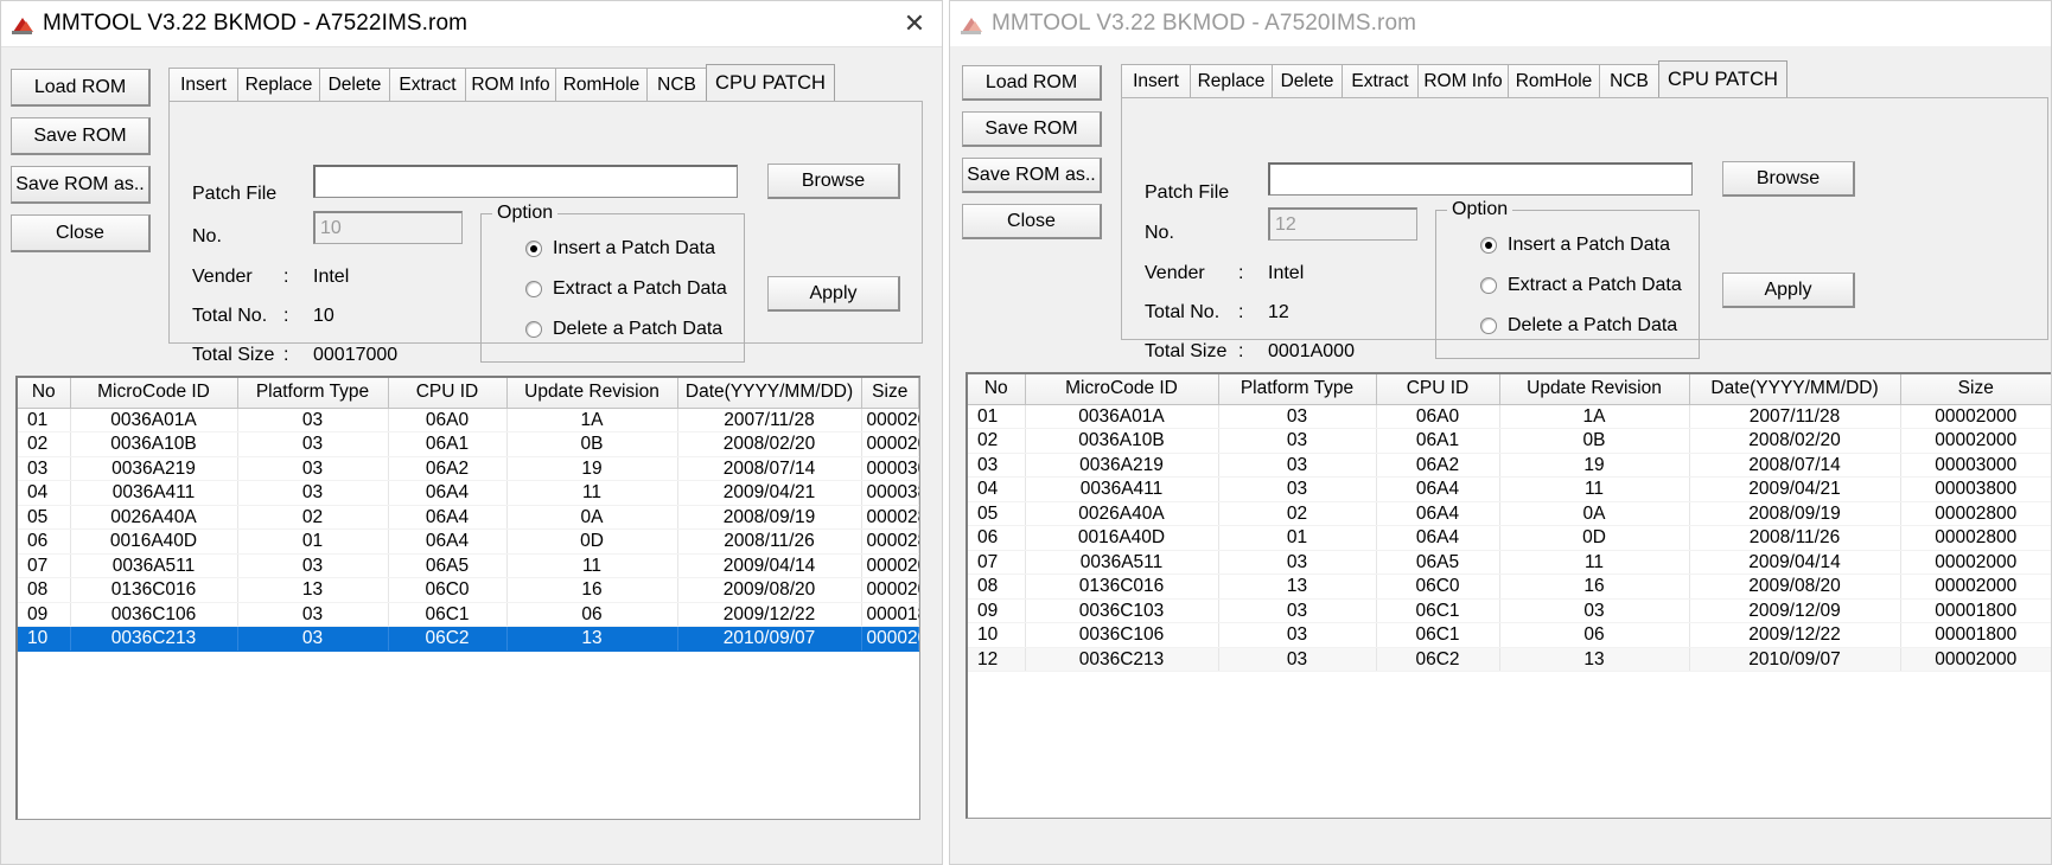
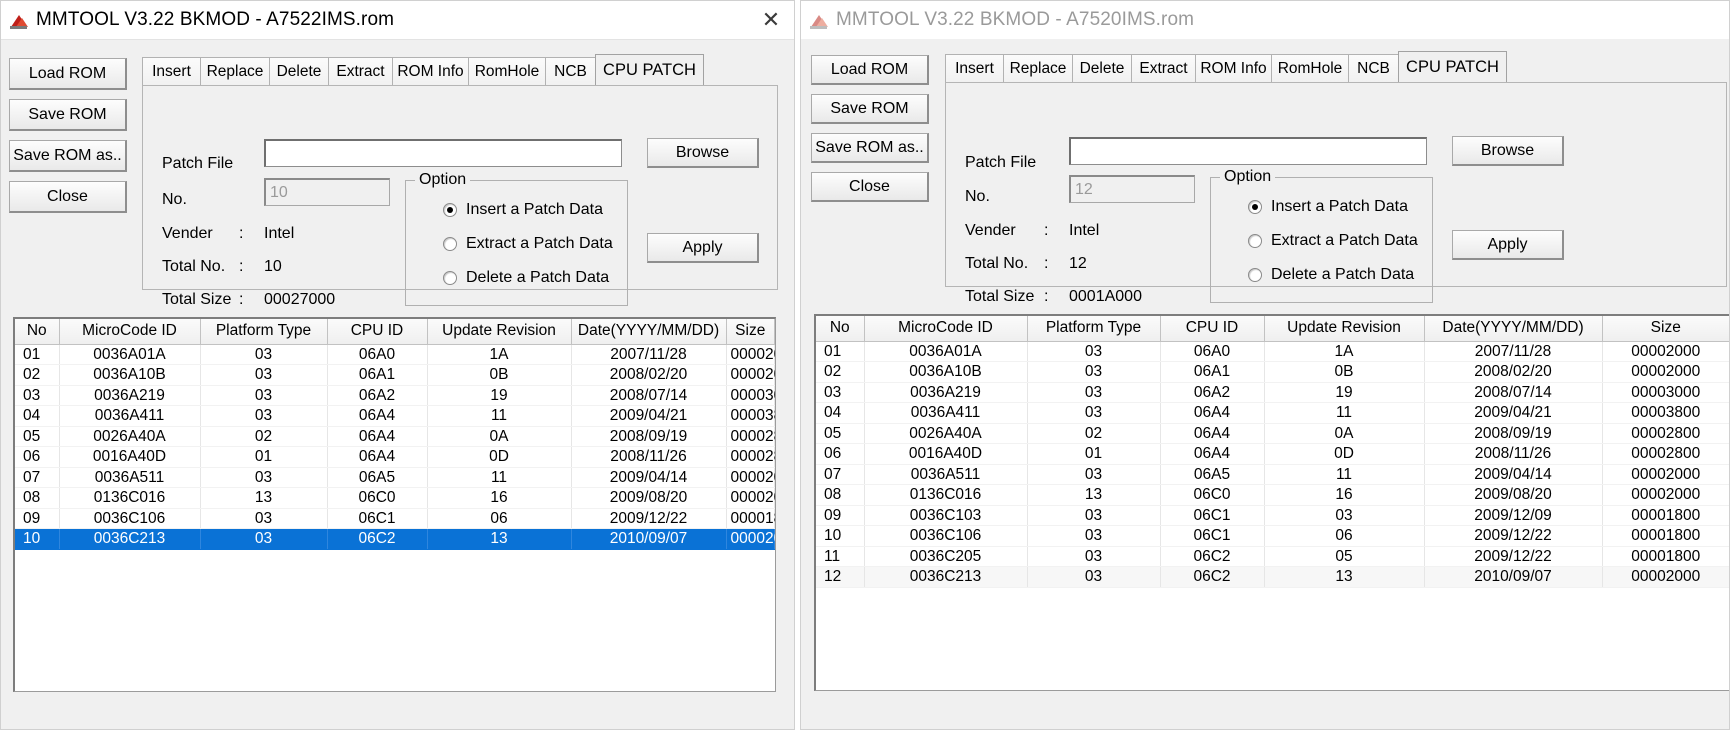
  MMTOOL V3.22 BKMOD - A7522IMS.rom
  ✕
  Load ROM
  Save ROM
  Save ROM as..
  Close
  Insert
  Replace
  Delete
  Extract
  ROM Info
  RomHole
  NCB
  CPU PATCH
  Patch File
  No.
  10
  Vender
  :
  Intel
  Total No.
  :
  10
  Total Size
  :
- 00017000
+ 00027000
  Option
  Insert a Patch Data
  Extract a Patch Data
  Delete a Patch Data
  Browse
  Apply
  No	MicroCode ID	Platform Type	CPU ID	Update Revision	Date(YYYY/MM/DD)	Size
  01	0036A01A	03	06A0	1A	2007/11/28	00002
  02	0036A10B	03	06A1	0B	2008/02/20	00002
  03	0036A219	03	06A2	19	2008/07/14	00003
  04	0036A411	03	06A4	11	2009/04/21	00003
  05	0026A40A	02	06A4	0A	2008/09/19	00002
  06	0016A40D	01	06A4	0D	2008/11/26	00002
  07	0036A511	03	06A5	11	2009/04/14	00002
  08	0136C016	13	06C0	16	2009/08/20	00002
  09	0036C106	03	06C1	06	2009/12/22	00001
  10	0036C213	03	06C2	13	2010/09/07	00002
  MMTOOL V3.22 BKMOD - A7520IMS.rom
  Load ROM
  Save ROM
  Save ROM as..
  Close
  Insert
  Replace
  Delete
  Extract
  ROM Info
  RomHole
  NCB
  CPU PATCH
  Patch File
  No.
  12
  Vender
  :
  Intel
  Total No.
  :
  12
  Total Size
  :
  0001A000
  Option
  Insert a Patch Data
  Extract a Patch Data
  Delete a Patch Data
  Browse
  Apply
  No	MicroCode ID	Platform Type	CPU ID	Update Revision	Date(YYYY/MM/DD)	Size
  01	0036A01A	03	06A0	1A	2007/11/28	00002000
  02	0036A10B	03	06A1	0B	2008/02/20	00002000
  03	0036A219	03	06A2	19	2008/07/14	00003000
  04	0036A411	03	06A4	11	2009/04/21	00003800
  05	0026A40A	02	06A4	0A	2008/09/19	00002800
  06	0016A40D	01	06A4	0D	2008/11/26	00002800
  07	0036A511	03	06A5	11	2009/04/14	00002000
  08	0136C016	13	06C0	16	2009/08/20	00002000
  09	0036C103	03	06C1	03	2009/12/09	00001800
  10	0036C106	03	06C1	06	2009/12/22	00001800
+ 11	0036C205	03	06C2	05	2009/12/22	00001800
  12	0036C213	03	06C2	13	2010/09/07	00002000
